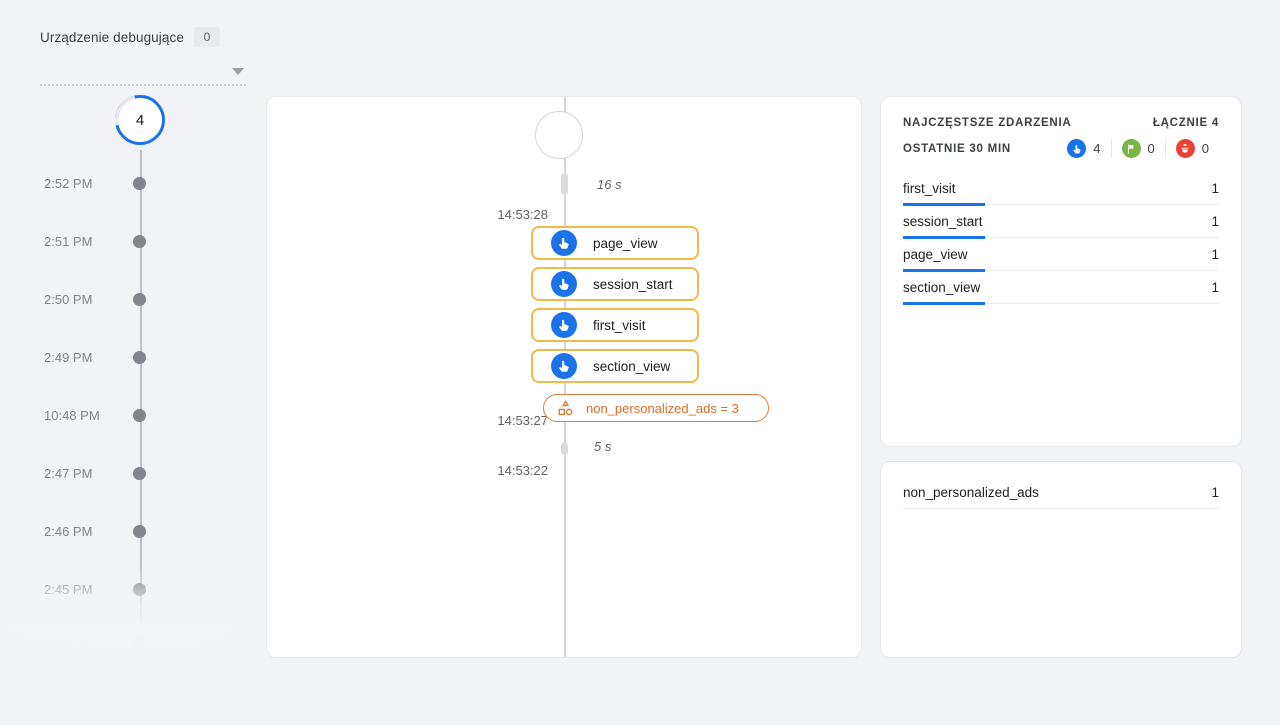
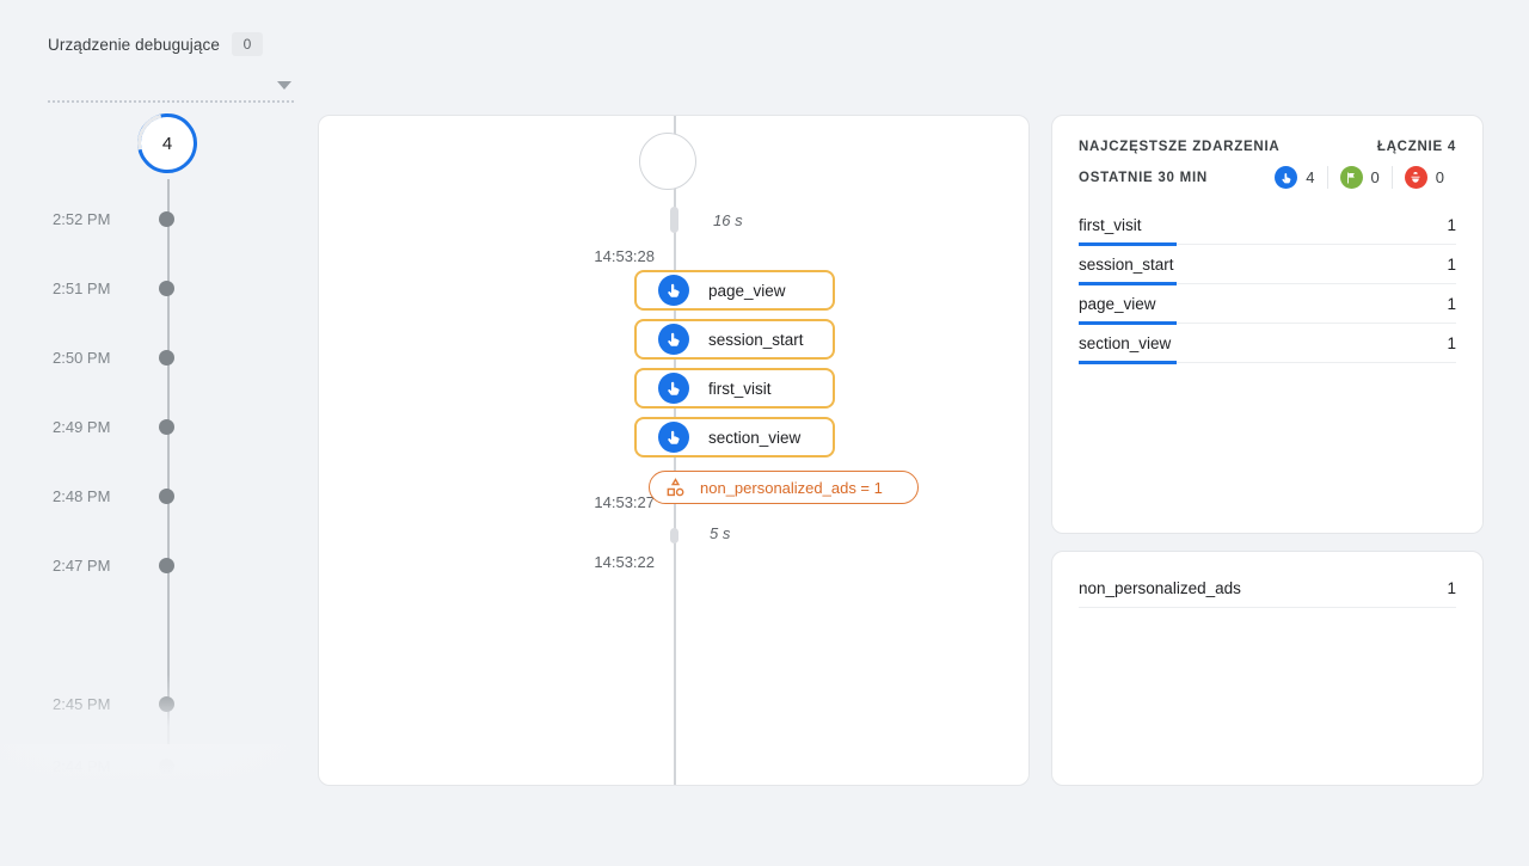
  Urządzenie debugujące
  0
  4
  2:52 PM
  2:51 PM
  2:50 PM
  2:49 PM
- 10:48 PM
+ 2:48 PM
  2:47 PM
- 2:46 PM
  16 s
  14:53:28
  page_view
  session_start
  first_visit
  section_view
- non_personalized_ads = 3
+ non_personalized_ads = 1
  14:53:27
  5 s
  14:53:22
  NAJCZĘSTSZE ZDARZENIA
  ŁĄCZNIE 4
  OSTATNIE 30 MIN
  4
  0
  0
  first_visit
  1
  session_start
  1
  page_view
  1
  section_view
  1
  non_personalized_ads
  1
